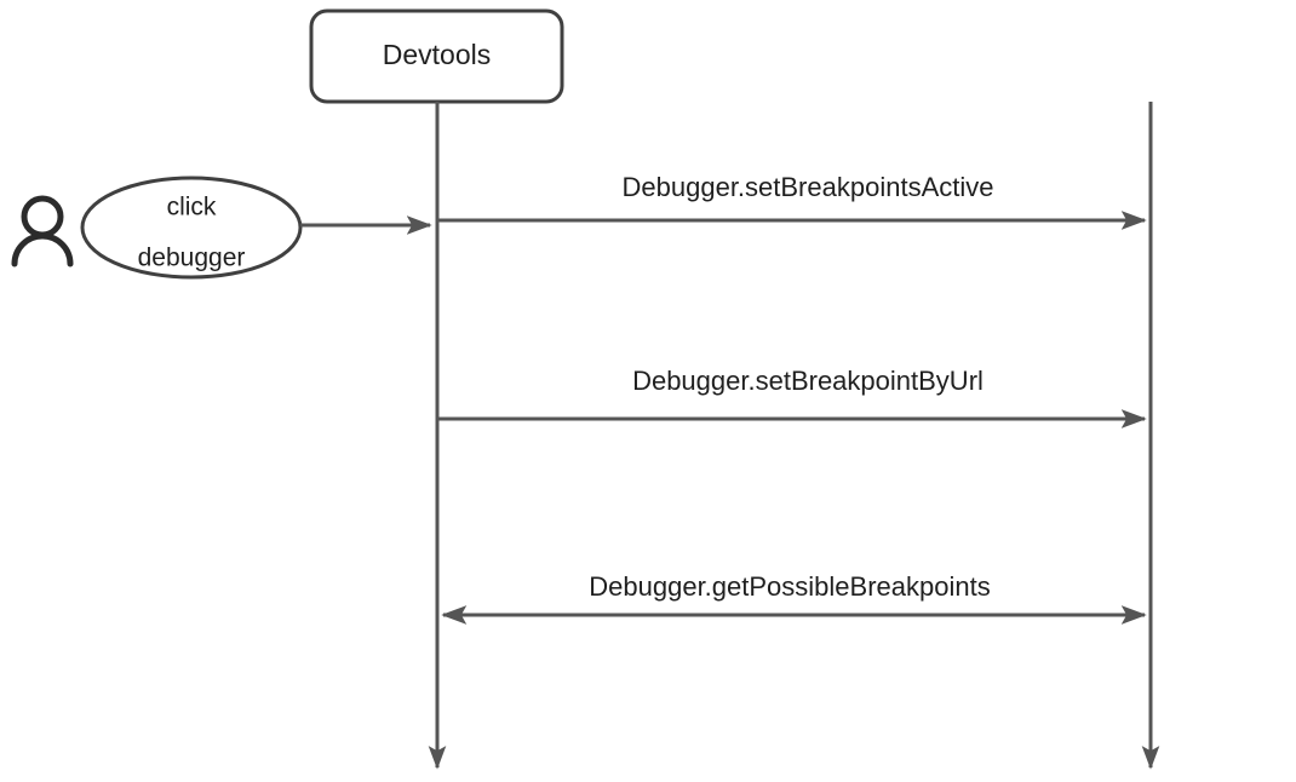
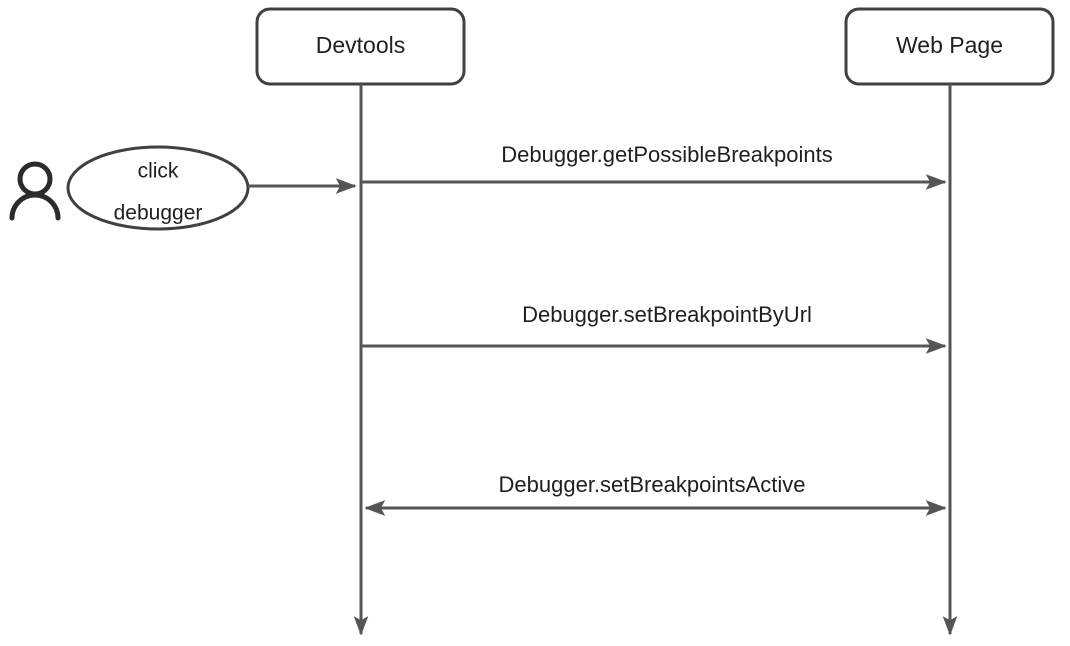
  Devtools
+ Web Page
  click
  debugger
- Debugger.setBreakpointsActive
+ Debugger.getPossibleBreakpoints
  Debugger.setBreakpointByUrl
- Debugger.getPossibleBreakpoints
+ Debugger.setBreakpointsActive
